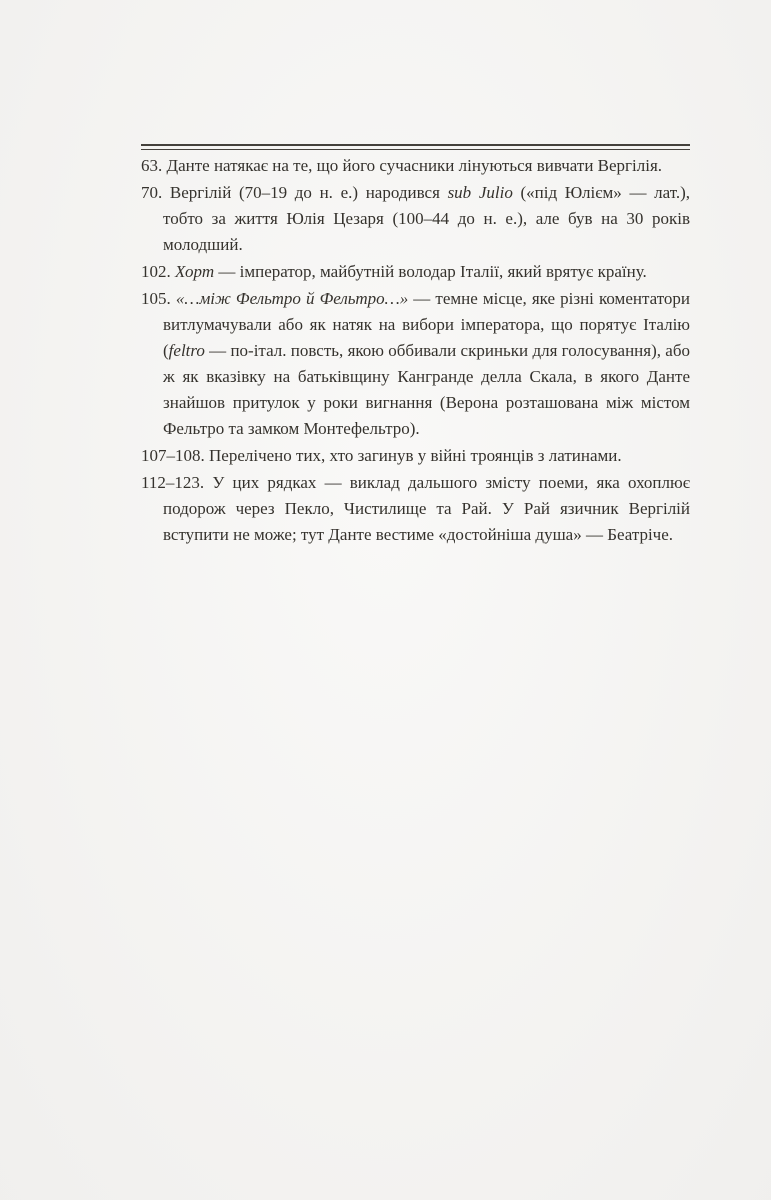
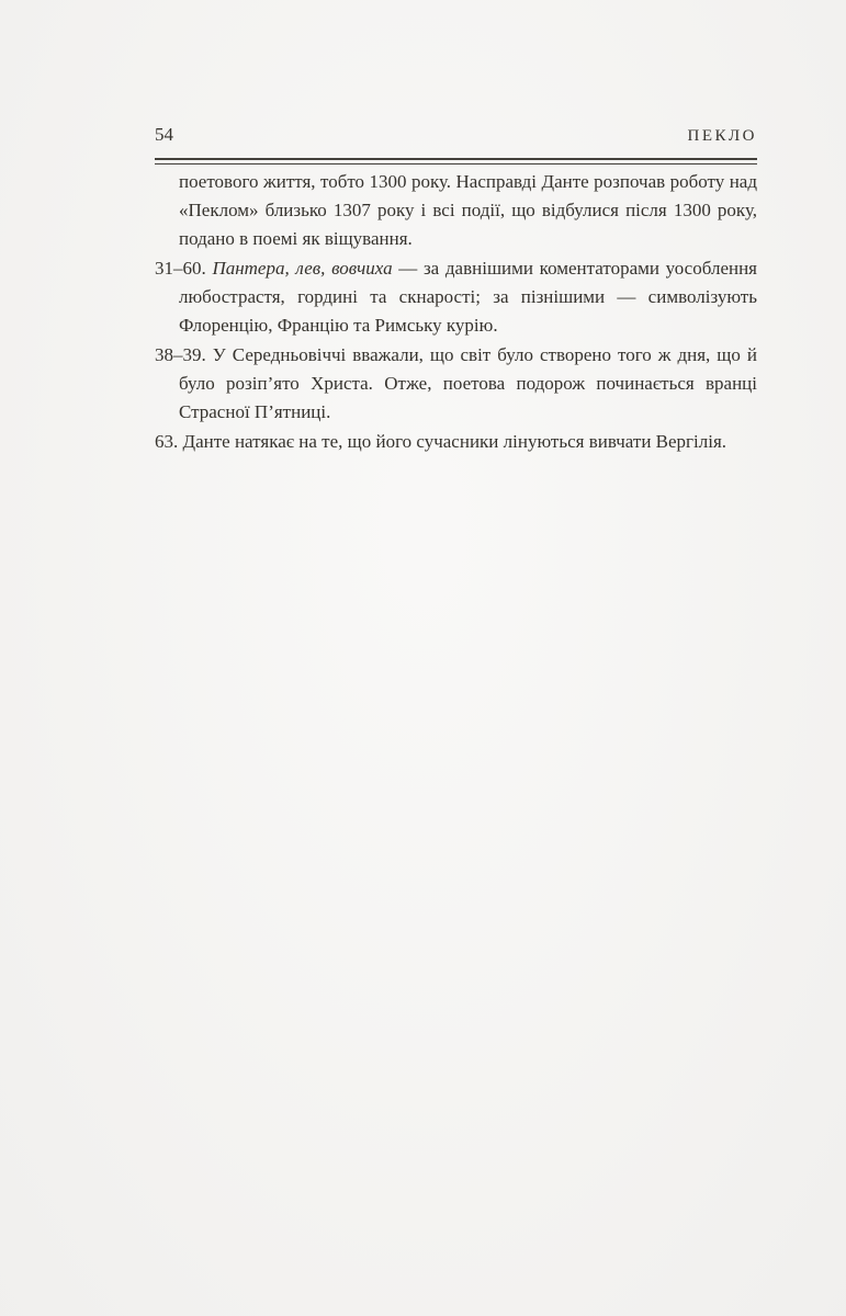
+ 54
+ ПЕКЛО
+ поетового життя, тобто 1300 року. Насправді Данте роз­почав роботу над «Пеклом» близько 1307 року і всі події, що відбулися після 1300 року, подано в поемі як віщуван­ня.
+ 31–60. Пантера, лев, вовчиха — за давнішими коментаторами уособлення любострастя, гордині та скнарості; за піз­нішими — символізують Флоренцію, Францію та Римську курію.
+ 38–39. У Середньовіччі вважали, що світ було створено того ж дня, що й було розіп’ято Христа. Отже, поетова подо­рож починається вранці Страсної П’ятниці.
  63. Данте натякає на те, що його сучасники лінуються вивчати Вергілія.
- 70. Вергілій (70–19 до н. е.) народився sub Julio («під Юлієм» — лат.), тобто за життя Юлія Цезаря (100–44 до н. е.), але був на 30 років молодший.
- 102. Хорт — імператор, майбутній володар Італії, який вря­тує країну.
- 105. «…між Фельтро й Фельтро…» — темне місце, яке різні коментатори витлумачували або як натяк на вибори імпе­ратора, що порятує Італію (feltro — по-італ. повсть, якою оббивали скриньки для голосування), або ж як вказівку на батьківщину Кангранде делла Скала, в якого Данте знай­шов притулок у роки вигнання (Верона розташована між містом Фельтро та замком Монтефельтро).
- 107–108. Перелічено тих, хто загинув у війні троянців з ла­тинами.
- 112–123. У цих рядках — виклад дальшого змісту поеми, яка охоплює подорож через Пекло, Чистилище та Рай. У Рай язичник Вергілій вступити не може; тут Данте вестиме «достойніша душа» — Беатріче.
